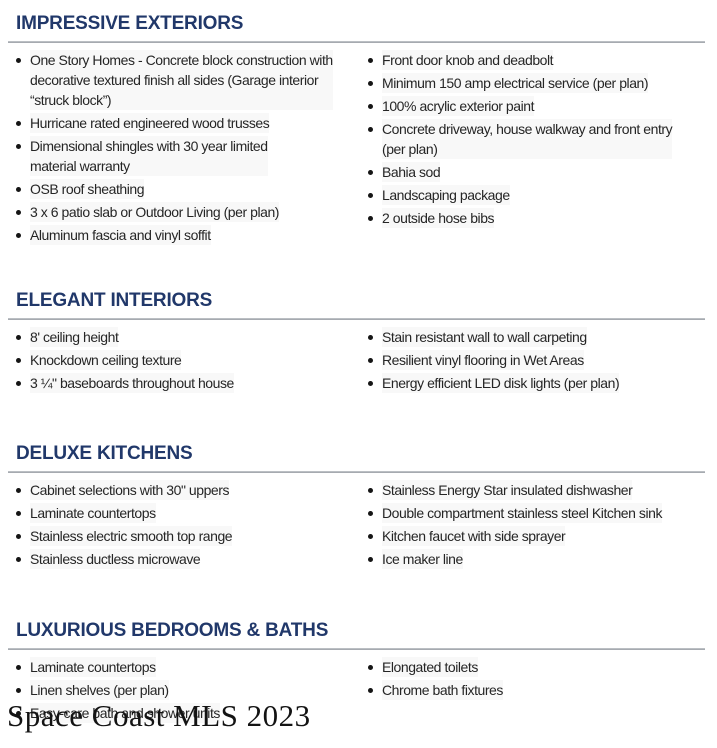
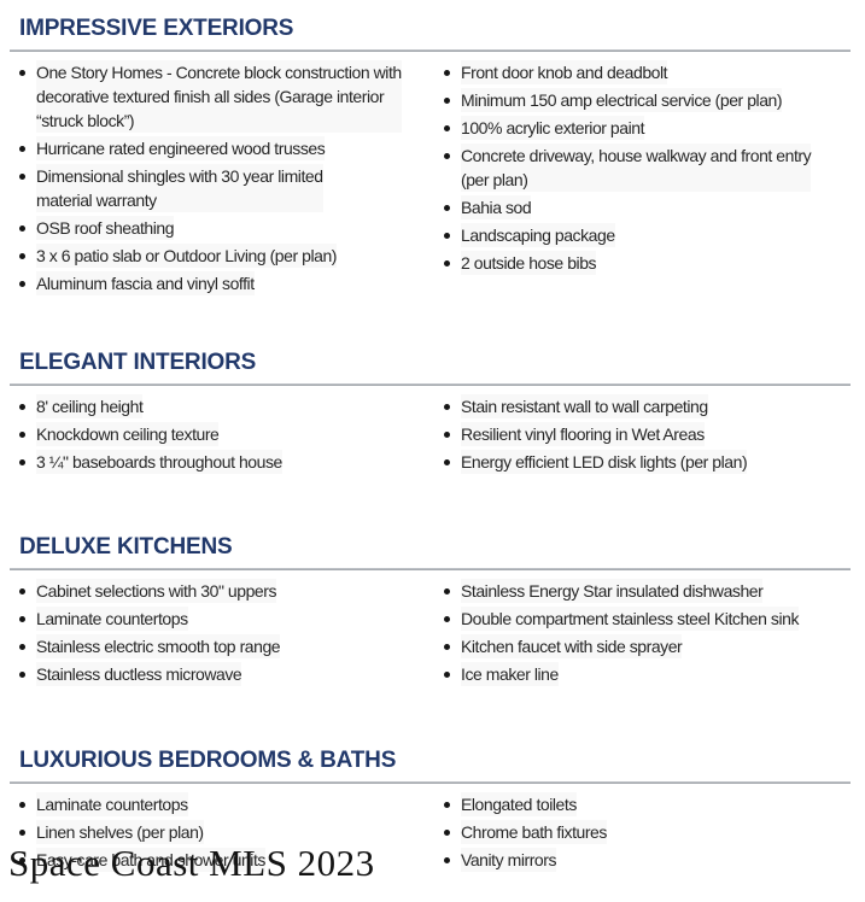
  IMPRESSIVE EXTERIORS
  One Story Homes - Concrete block construction with
  decorative textured finish all sides (Garage interior
  “struck block”)
  Hurricane rated engineered wood trusses
  Dimensional shingles with 30 year limited
  material warranty
  OSB roof sheathing
  3 x 6 patio slab or Outdoor Living (per plan)
  Aluminum fascia and vinyl soffit
  Front door knob and deadbolt
  Minimum 150 amp electrical service (per plan)
  100% acrylic exterior paint
  Concrete driveway, house walkway and front entry
  (per plan)
  Bahia sod
  Landscaping package
  2 outside hose bibs
  ELEGANT INTERIORS
  8' ceiling height
  Knockdown ceiling texture
  3 ¼" baseboards throughout house
  Stain resistant wall to wall carpeting
  Resilient vinyl flooring in Wet Areas
  Energy efficient LED disk lights (per plan)
  DELUXE KITCHENS
  Cabinet selections with 30" uppers
  Laminate countertops
  Stainless electric smooth top range
  Stainless ductless microwave
  Stainless Energy Star insulated dishwasher
  Double compartment stainless steel Kitchen sink
  Kitchen faucet with side sprayer
  Ice maker line
  LUXURIOUS BEDROOMS & BATHS
  Laminate countertops
  Linen shelves (per plan)
  Easy-care bath and shower units
  Elongated toilets
  Chrome bath fixtures
+ Vanity mirrors
  Space Coast MLS 2023
